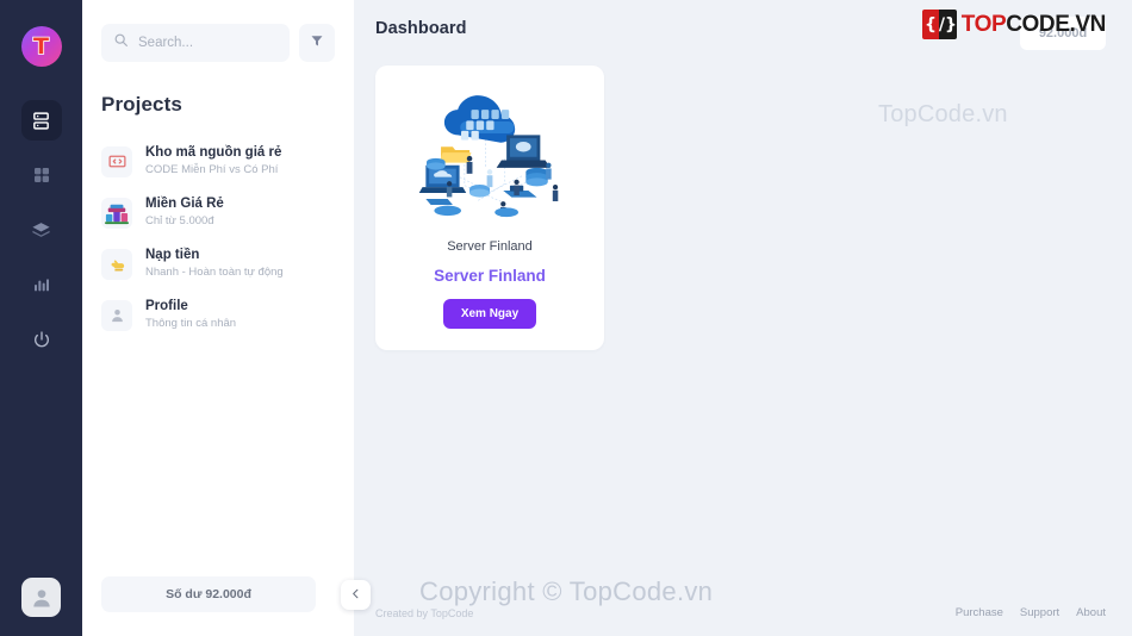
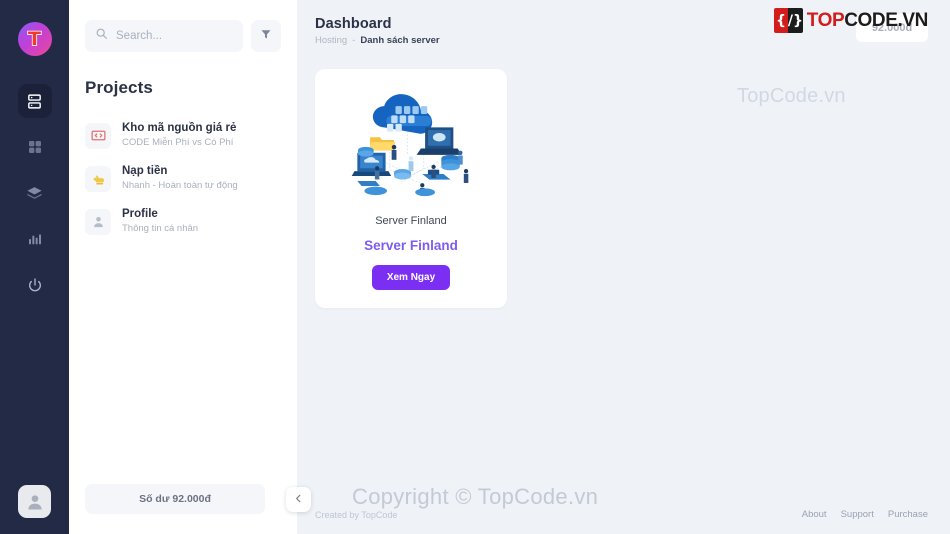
  T
  Search...
  Projects
  Kho mã nguồn giá rẻ
  CODE Miễn Phí vs Có Phí
- Miền Giá Rẻ
- Chỉ từ 5.000đ
  Nạp tiền
  Nhanh - Hoàn toàn tự động
  Profile
  Thông tin cá nhân
  Số dư 92.000đ
  Dashboard
+ Hosting
+ -
+ Danh sách server
  Server Finland
  Server Finland
  Xem Ngay
  92.000đ
  TopCode.vn
  Copyright © TopCode.vn
  Created by TopCode
- Purchase
+ About
  Support
- About
+ Purchase
  {
  /}
  TOPCODE.VN
